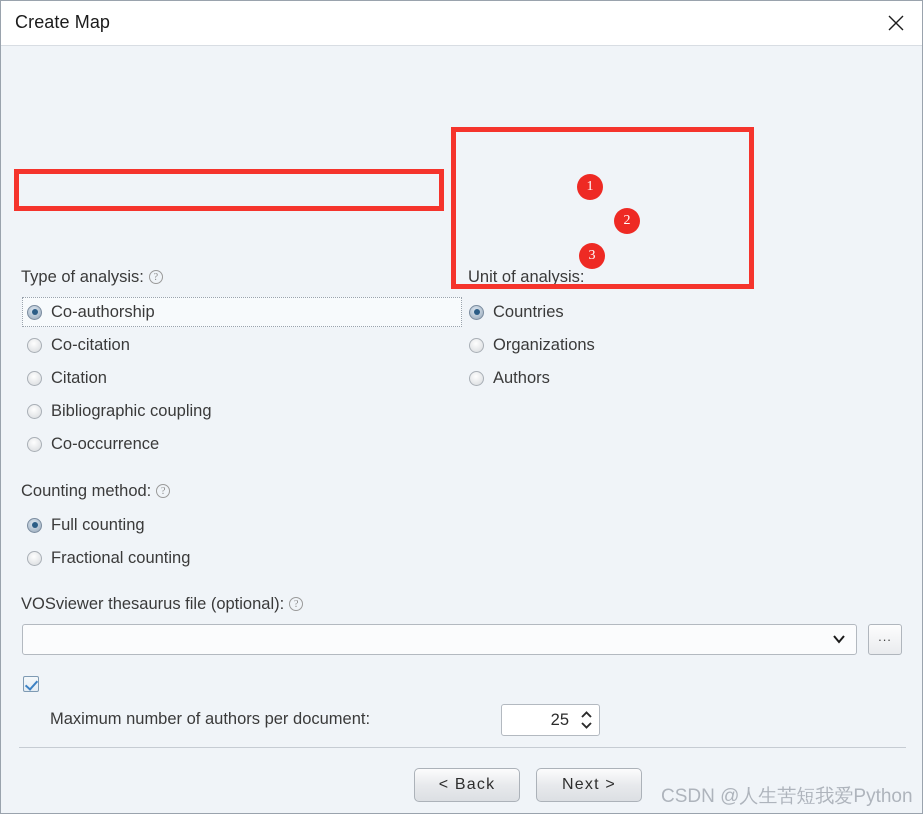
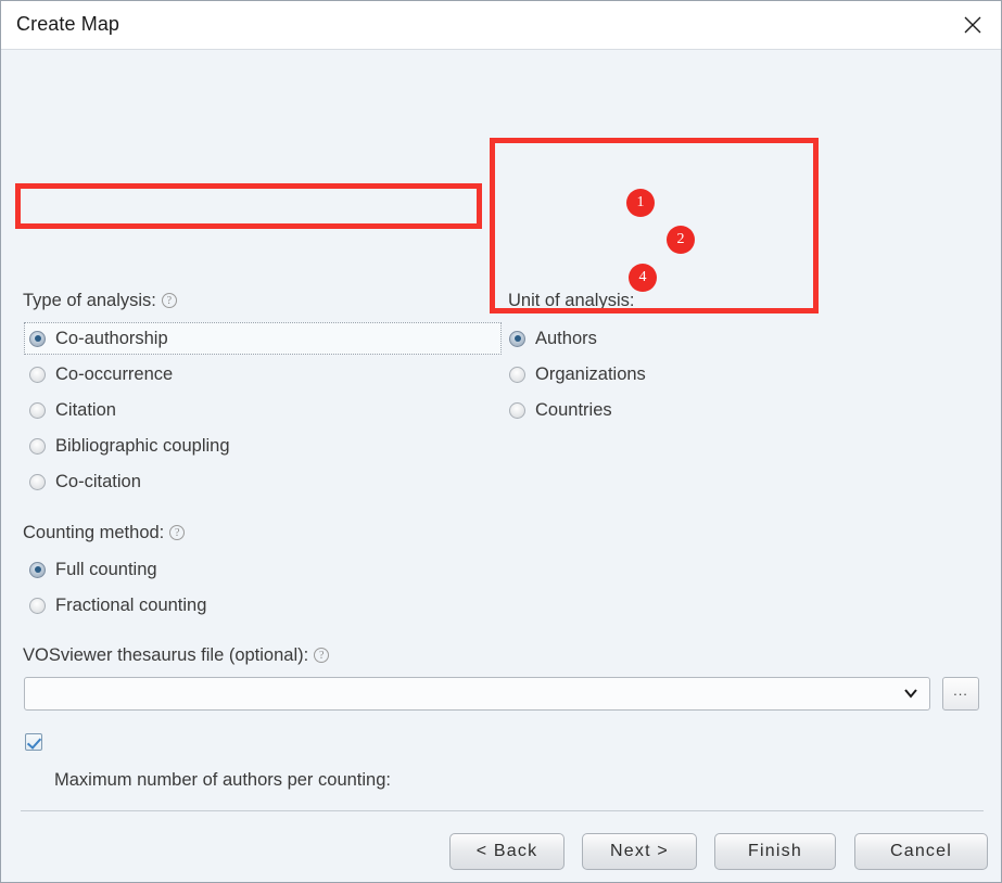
  Create Map
  Type of analysis: ?
  Co-authorship
- Co-citation
+ Co-occurrence
  Citation
  Bibliographic coupling
- Co-occurrence
+ Co-citation
  Unit of analysis:
- Countries
+ Authors
  Organizations
- Authors
+ Countries
  Counting method: ?
  Full counting
  Fractional counting
  VOSviewer thesaurus file (optional): ?
  ...
- Maximum number of authors per document:
+ Maximum number of authors per counting:
- 25
  < Back
  Next >
+ Finish
+ Cancel
  1
  2
- 3
+ 4
- CSDN @人生苦短我爱Python
